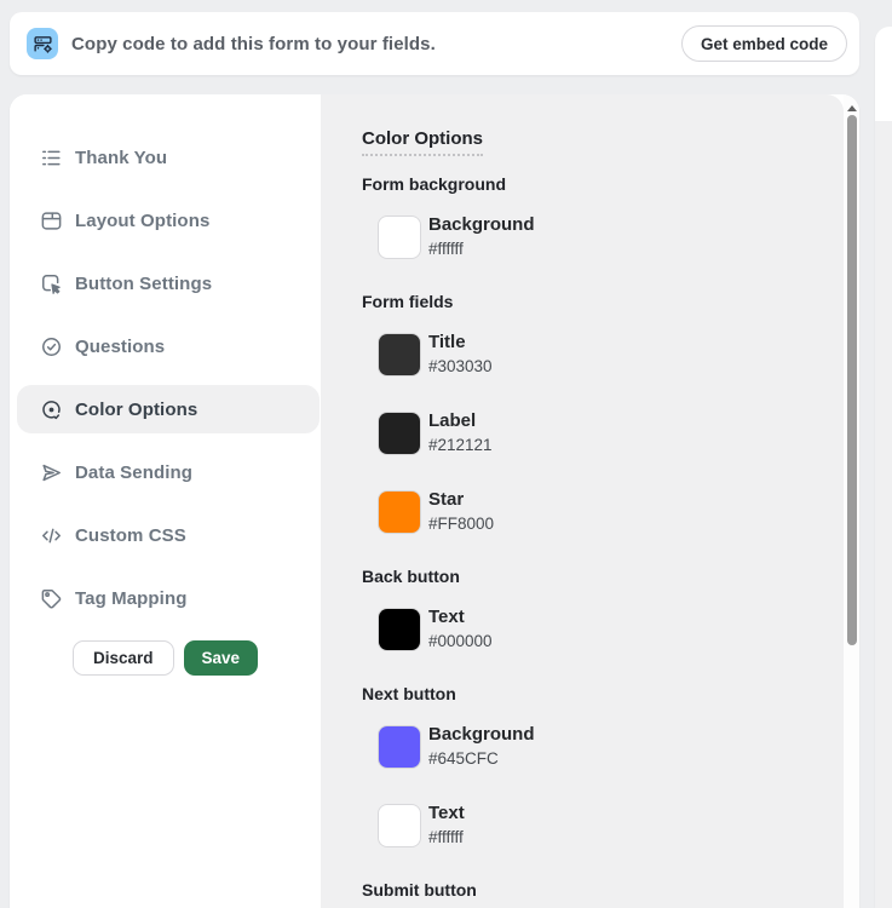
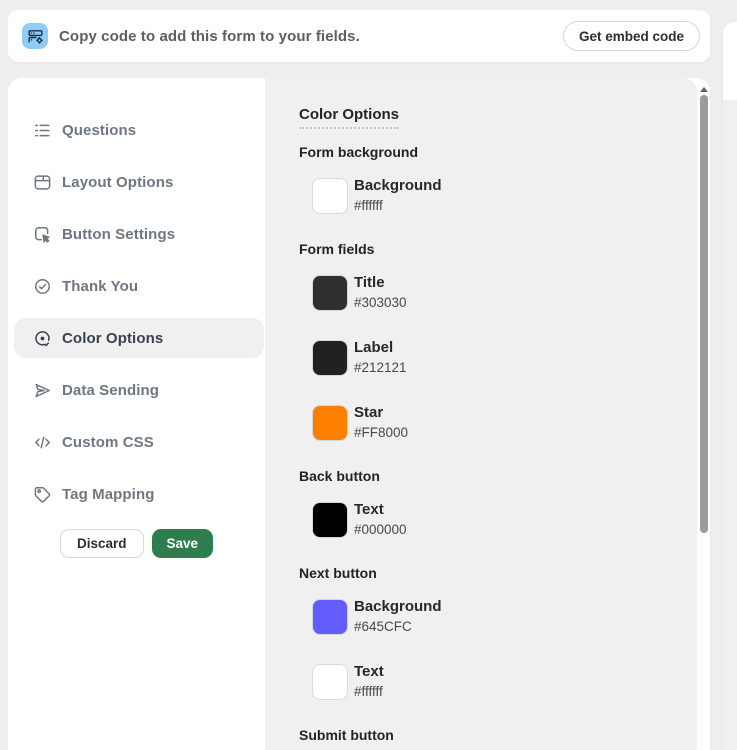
  Copy code to add this form to your fields.
  Get embed code
- Thank You
+ Questions
  Layout Options
  Button Settings
- Questions
+ Thank You
  Color Options
  Data Sending
  Custom CSS
  Tag Mapping
  Discard
  Save
  Color Options
  Form background
  Background
  #ffffff
  Form fields
  Title
  #303030
  Label
  #212121
  Star
  #FF8000
  Back button
  Text
  #000000
  Next button
  Background
  #645CFC
  Text
  #ffffff
  Submit button
